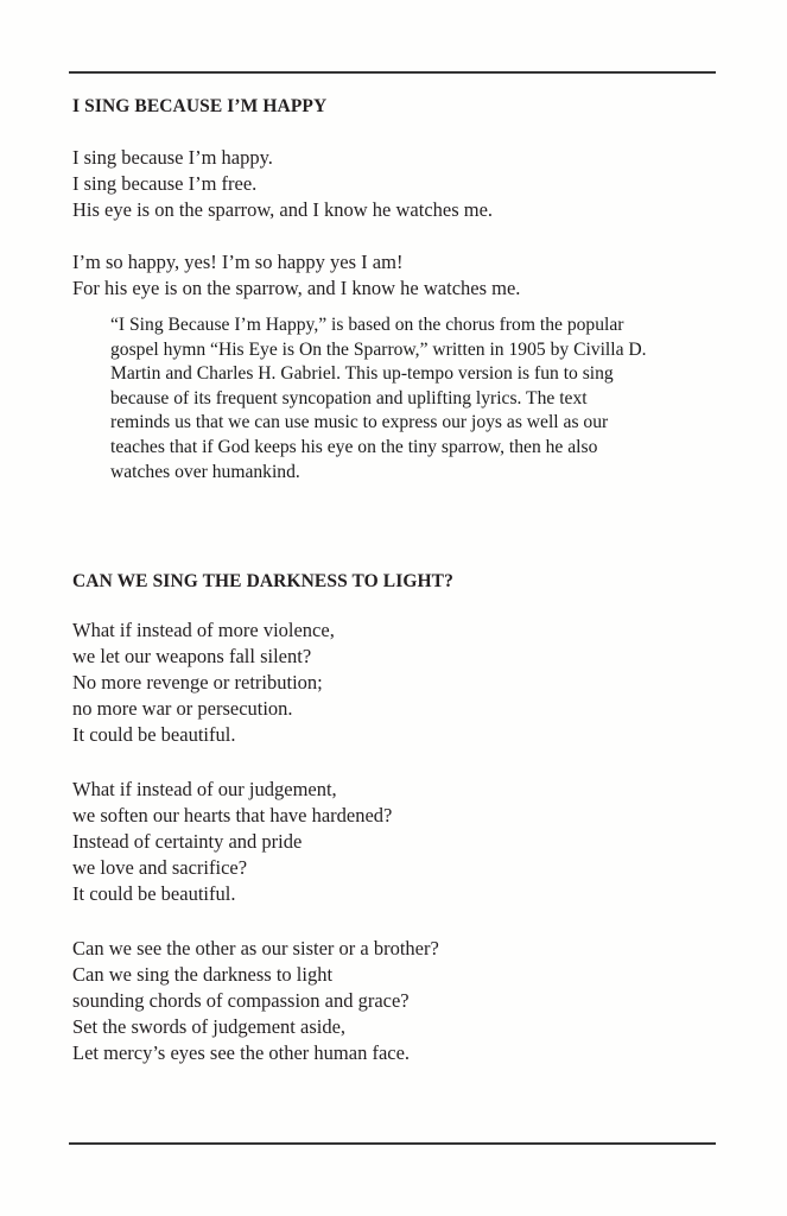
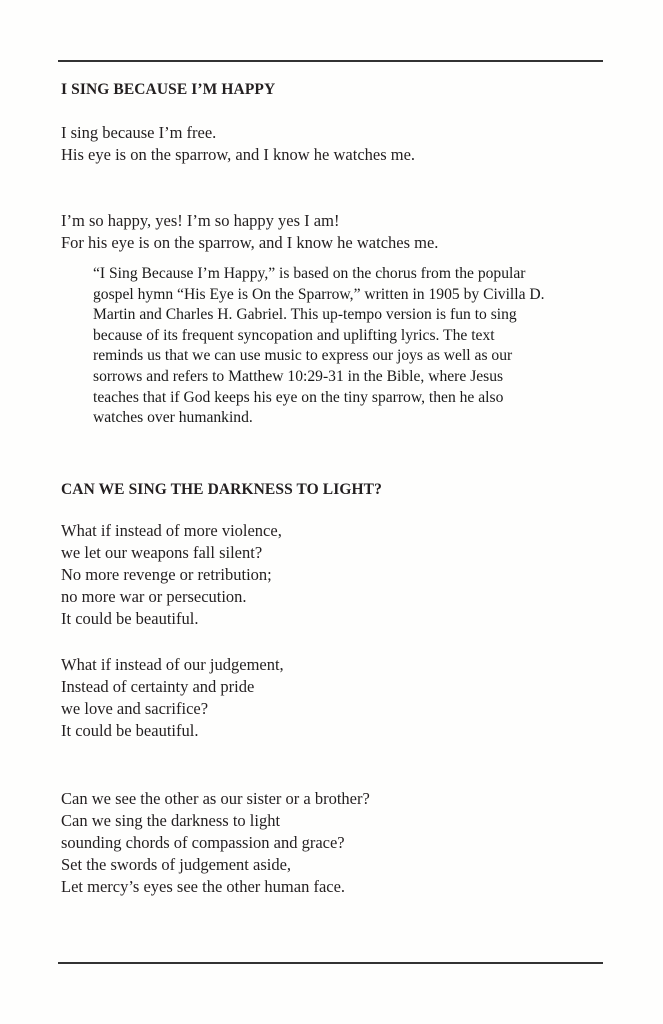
  I SING BECAUSE I’M HAPPY
- I sing because I’m happy.
  I sing because I’m free.
  His eye is on the sparrow, and I know he watches me.
  I’m so happy, yes! I’m so happy yes I am!
  For his eye is on the sparrow, and I know he watches me.
  “I Sing Because I’m Happy,” is based on the chorus from the popular
  gospel hymn “His Eye is On the Sparrow,” written in 1905 by Civilla D.
  Martin and Charles H. Gabriel. This up-tempo version is fun to sing
  because of its frequent syncopation and uplifting lyrics. The text
  reminds us that we can use music to express our joys as well as our
+ sorrows and refers to Matthew 10:29-31 in the Bible, where Jesus
  teaches that if God keeps his eye on the tiny sparrow, then he also
  watches over humankind.
  CAN WE SING THE DARKNESS TO LIGHT?
  What if instead of more violence,
  we let our weapons fall silent?
  No more revenge or retribution;
  no more war or persecution.
  It could be beautiful.
  What if instead of our judgement,
- we soften our hearts that have hardened?
  Instead of certainty and pride
  we love and sacrifice?
  It could be beautiful.
  Can we see the other as our sister or a brother?
  Can we sing the darkness to light
  sounding chords of compassion and grace?
  Set the swords of judgement aside,
  Let mercy’s eyes see the other human face.
